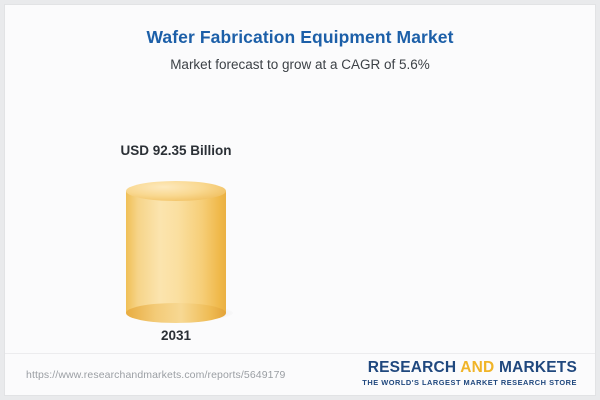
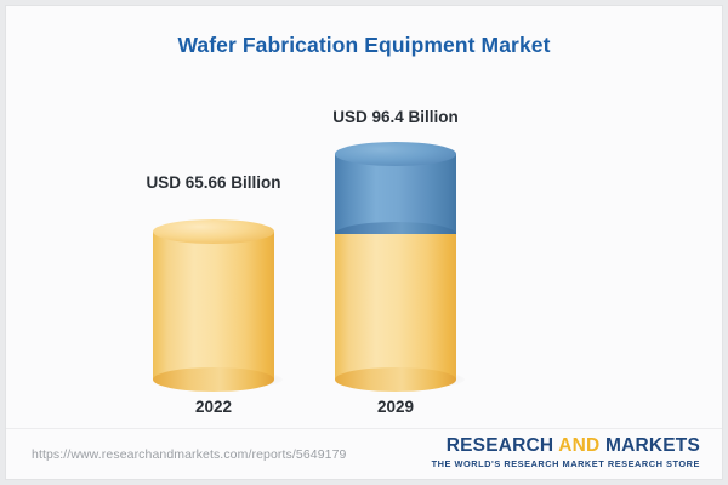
  Wafer Fabrication Equipment Market
- Market forecast to grow at a CAGR of 5.6%
- USD 92.35 Billion
+ USD 65.66 Billion
- 2031
+ 2022
+ USD 96.4 Billion
+ 2029
  https://www.researchandmarkets.com/reports/5649179
  RESEARCH AND MARKETS
- THE WORLD'S LARGEST MARKET RESEARCH STORE
+ THE WORLD'S RESEARCH MARKET RESEARCH STORE
